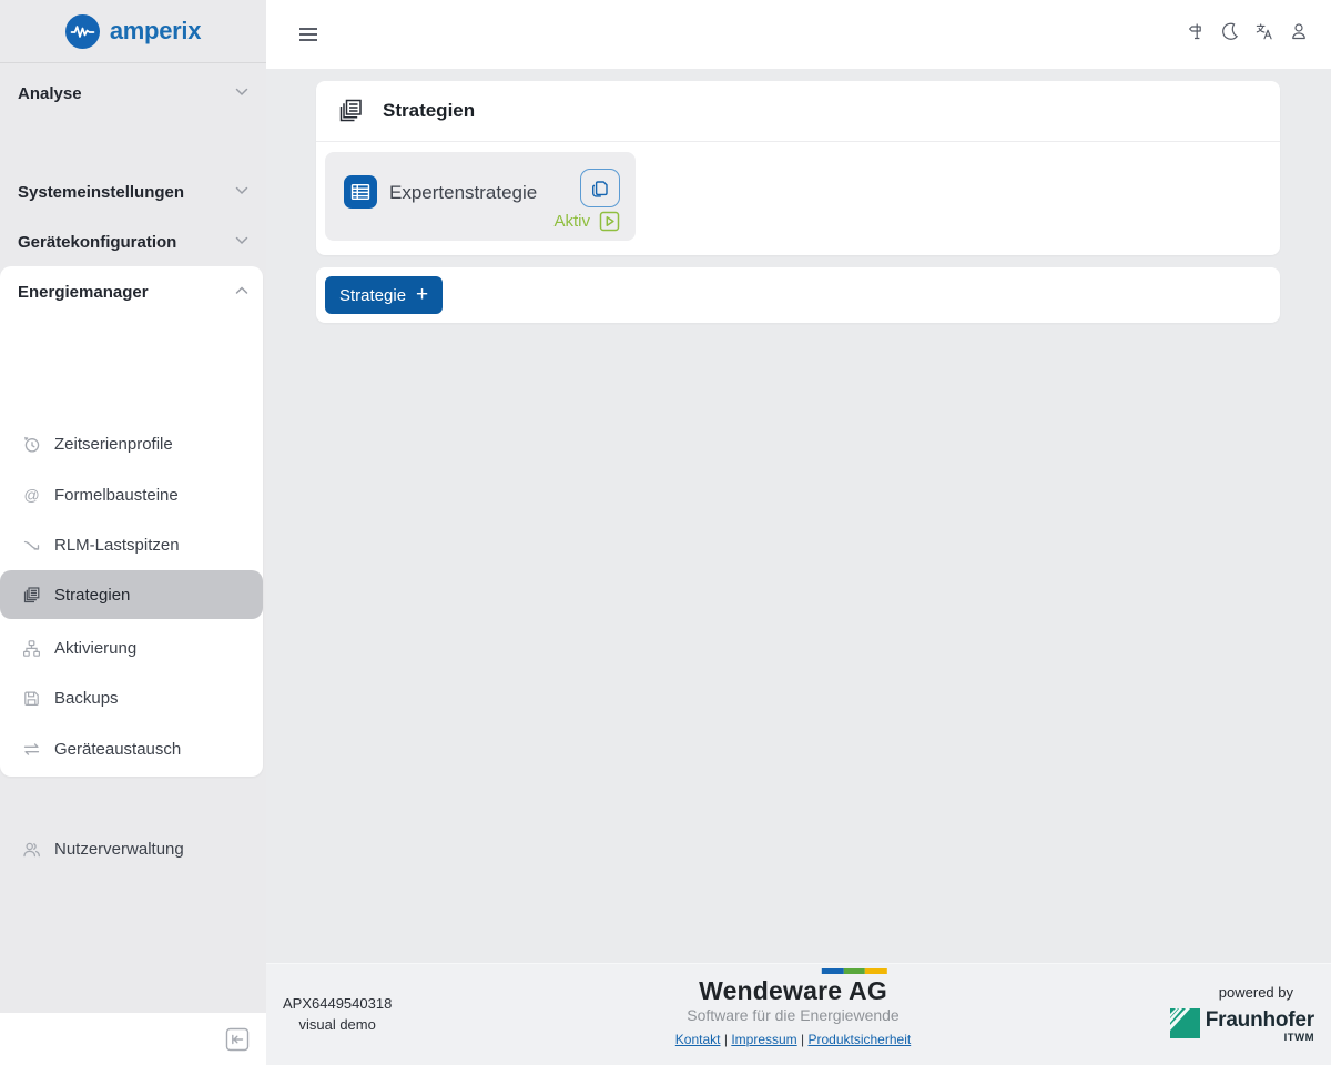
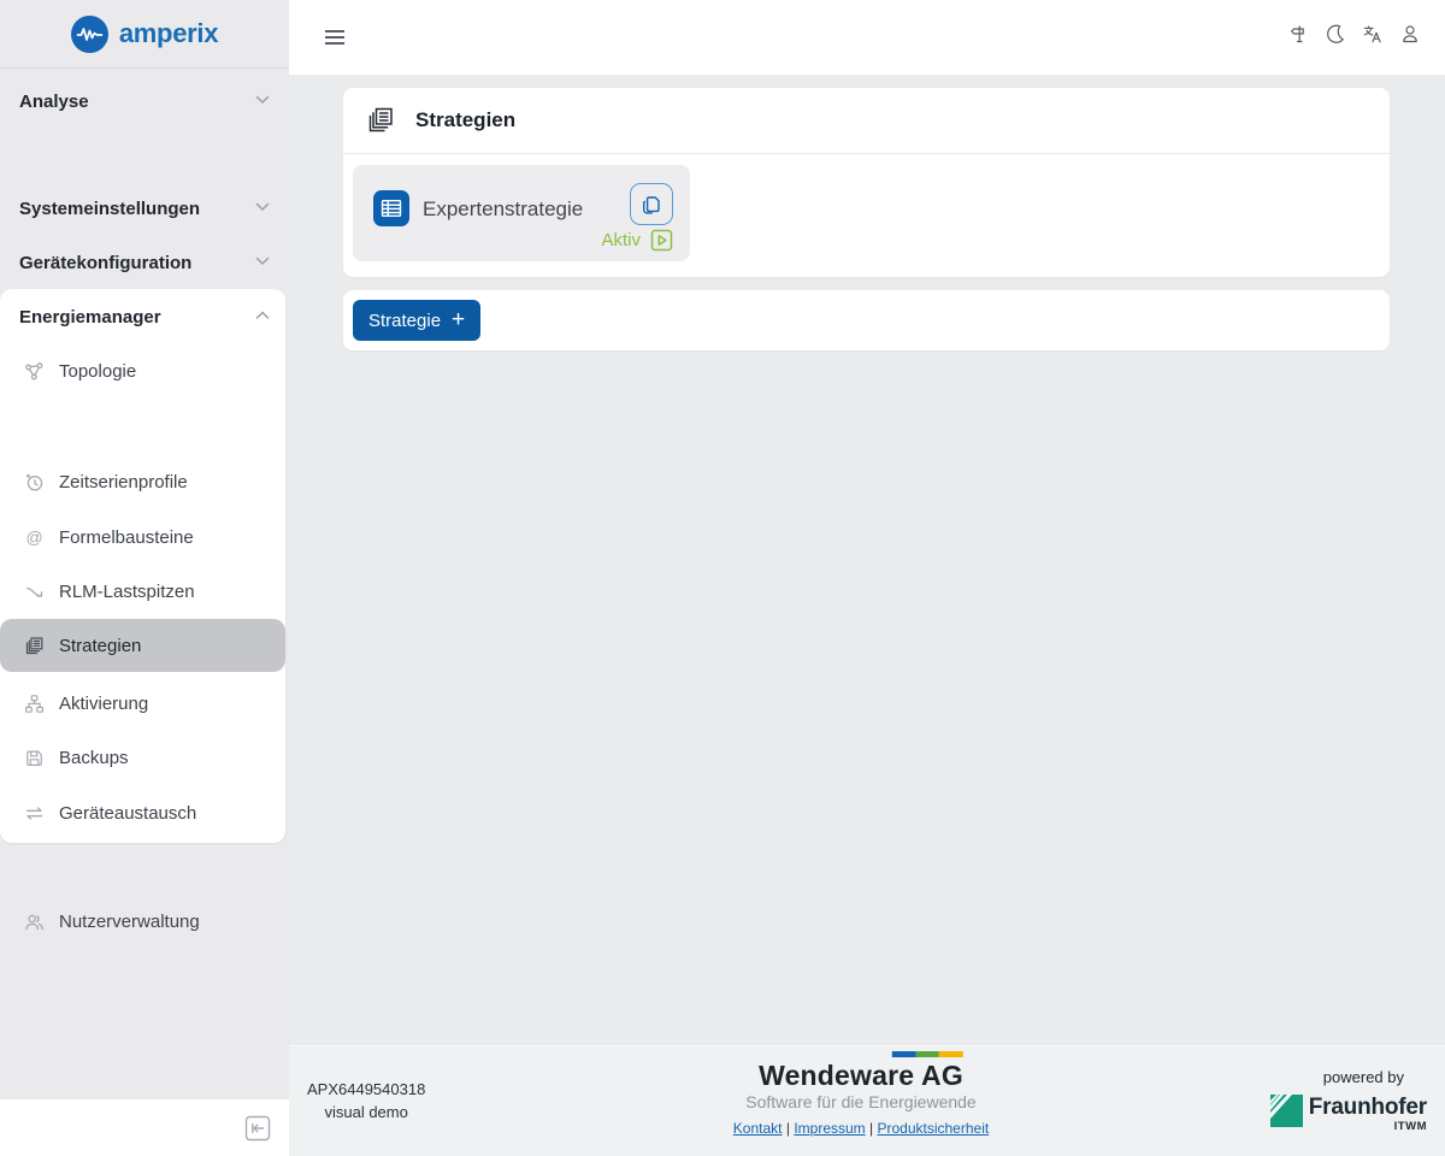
  amperix
  Analyse
  Systemeinstellungen
  Gerätekonfiguration
  Energiemanager
+ Topologie
  Zeitserienprofile
  @
  Formelbausteine
  RLM-Lastspitzen
  Strategien
  Aktivierung
  Backups
  Geräteaustausch
  Nutzerverwaltung
  Strategien
  Expertenstrategie
  Aktiv
  Strategie
  +
  APX6449540318
  visual demo
  Wendeware AG
  Software für die Energiewende
  Kontakt | Impressum | Produktsicherheit
  powered by
  Fraunhofer
  ITWM
